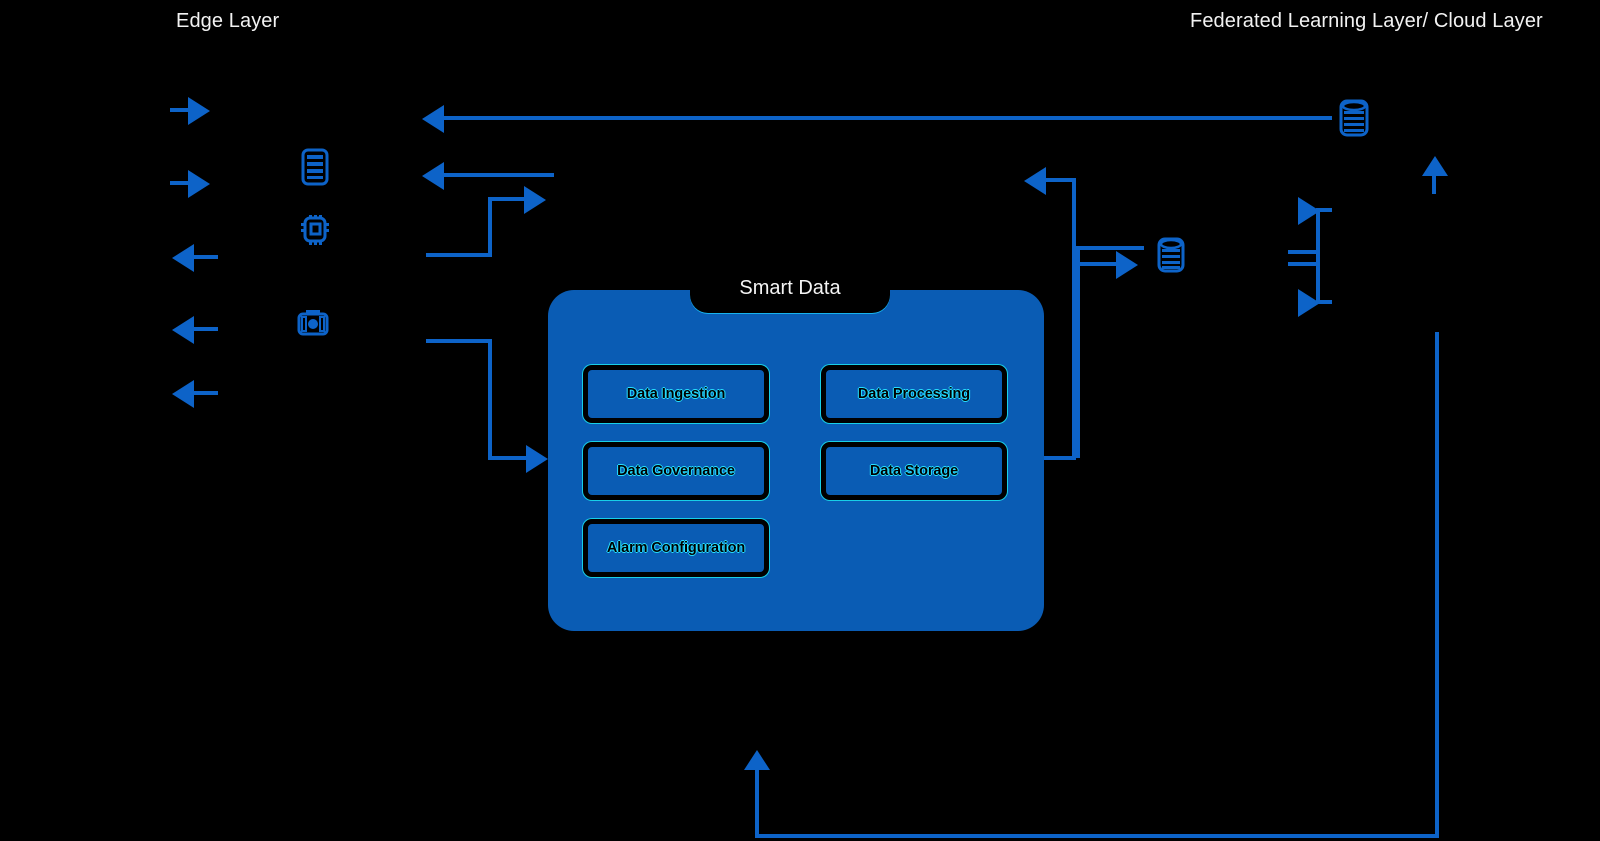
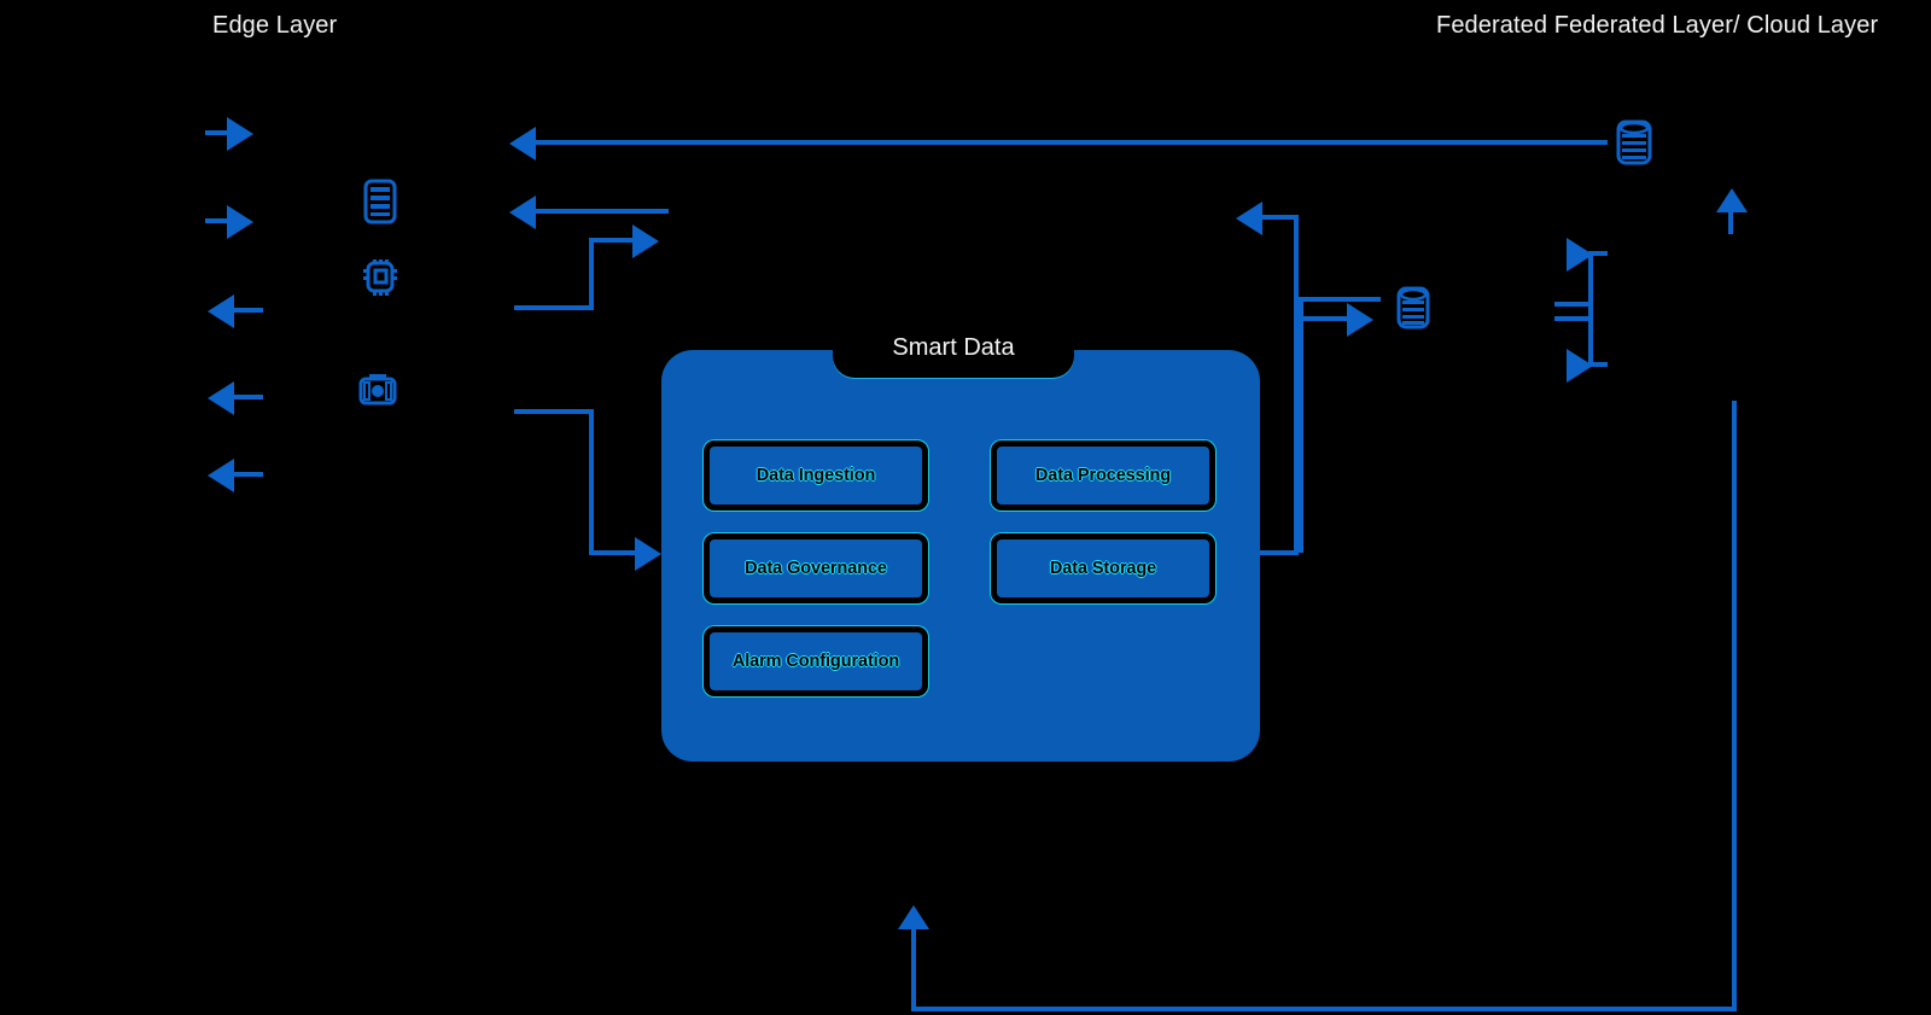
  Edge Layer
- Federated Learning Layer/ Cloud Layer
+ Federated Federated Layer/ Cloud Layer
  Smart Data
  Data Ingestion
  Data Processing
  Data Governance
  Data Storage
  Alarm Configuration
